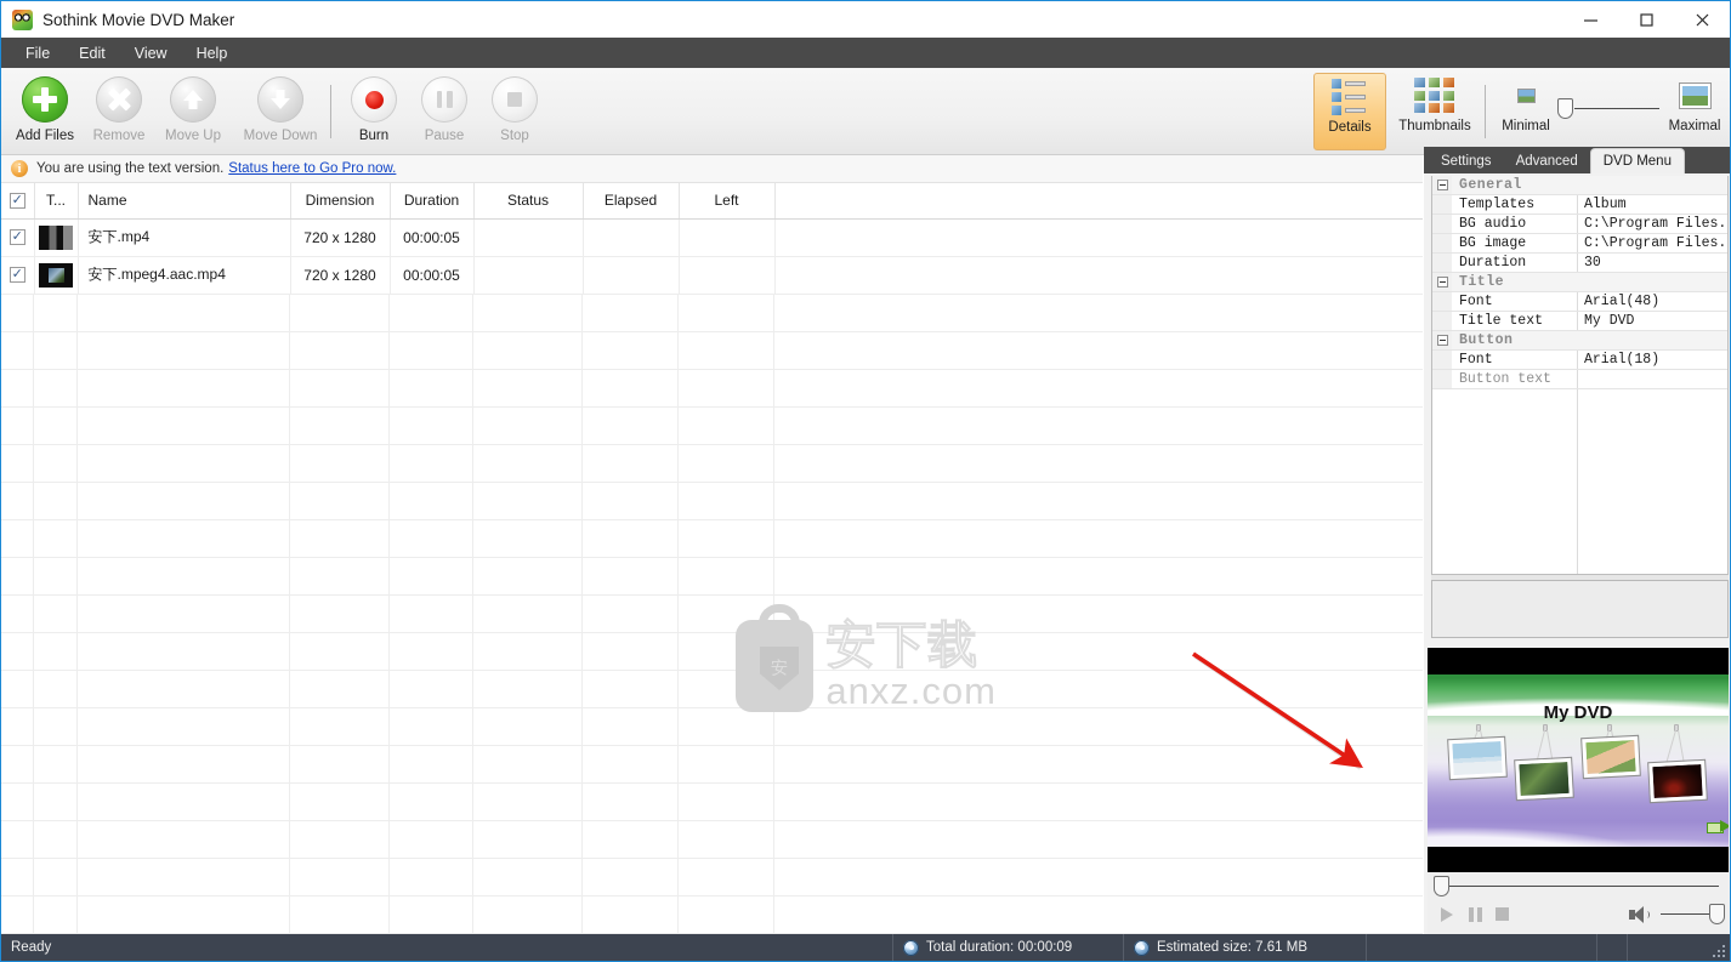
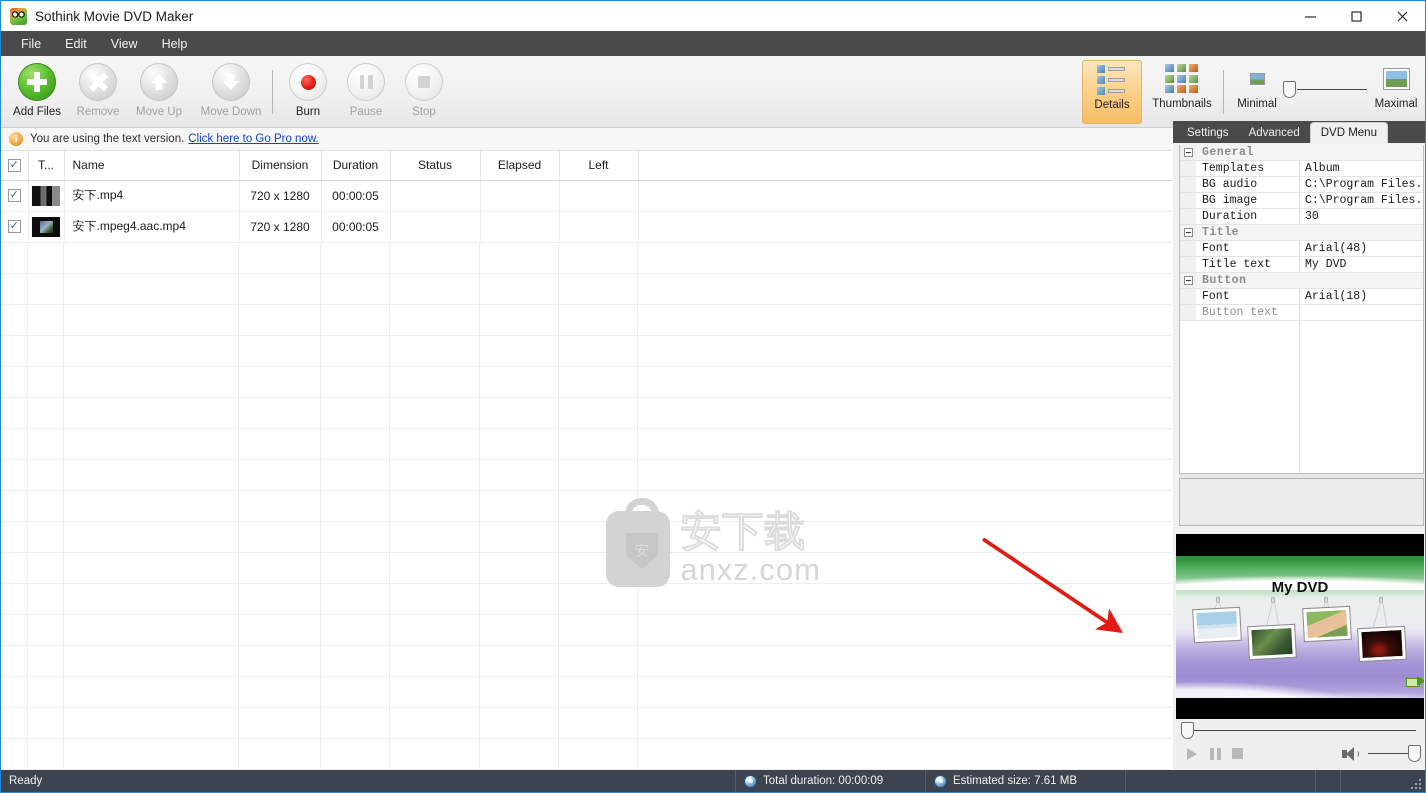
  Sothink Movie DVD Maker
  File
  Edit
  View
  Help
  Add Files
  Remove
  Move Up
  Move Down
  Burn
  Pause
  Stop
  Details
  Thumbnails
  Minimal
  Maximal
  i
  You are using the text version.
- Status here to Go Pro now.
+ Click here to Go Pro now.
  ✓	T...	Name	Dimension	Duration	Status	Elapsed	Left
  ✓		安下.mp4	720 x 1280	00:00:05
  ✓		安下.mpeg4.aac.mp4	720 x 1280	00:00:05
  安
  安下载
  anxz.com
  Settings
  Advanced
  DVD Menu
  General
  Templates
  Album
  BG audio
  C:\Program Files.
  BG image
  C:\Program Files.
  Duration
  30
  Title
  Font
  Arial(48)
  Title text
  My DVD
  Button
  Font
  Arial(18)
  Button text
  My DVD
  Ready
  Total duration: 00:00:09
  Estimated size: 7.61 MB
